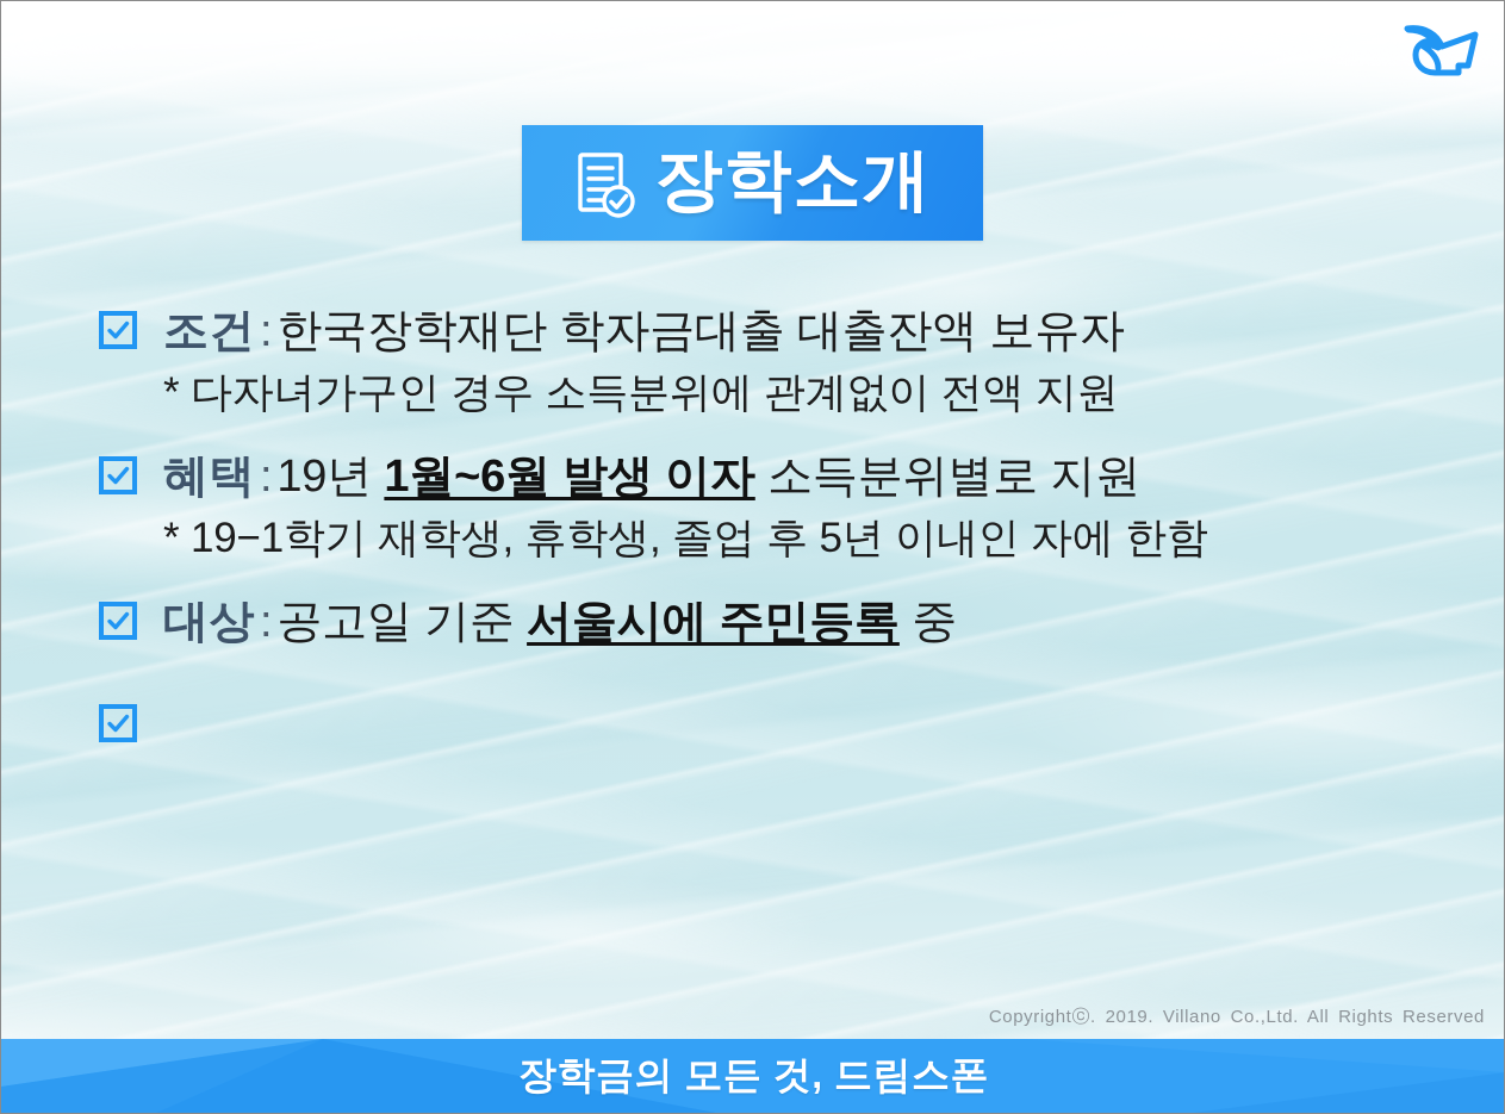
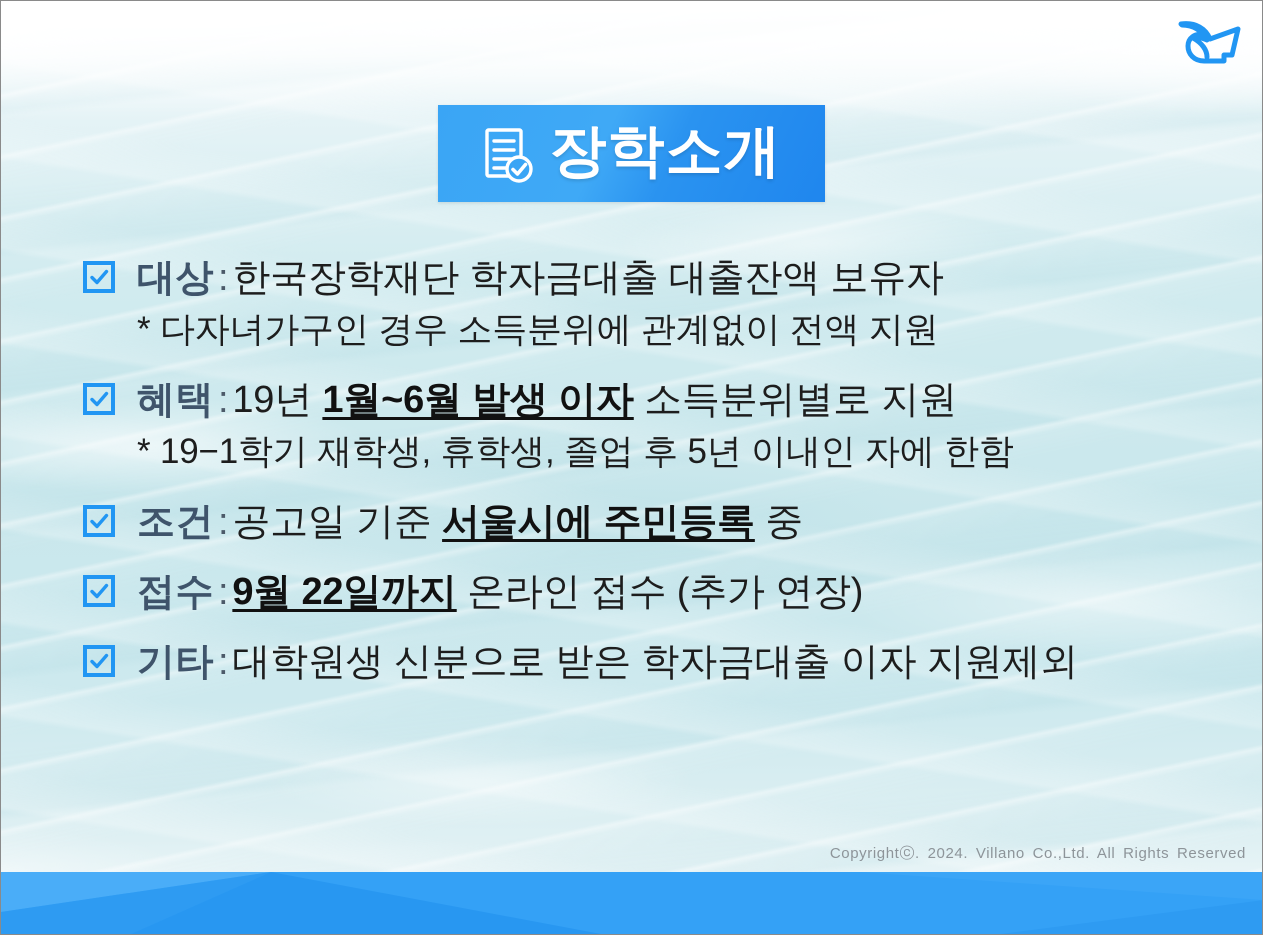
  장학소개
- 조건:한국장학재단 학자금대출 대출잔액 보유자
+ 대상:한국장학재단 학자금대출 대출잔액 보유자
  * 다자녀가구인 경우 소득분위에 관계없이 전액 지원
  혜택:19년 1월~6월 발생 이자 소득분위별로 지원
  * 19−1학기 재학생, 휴학생, 졸업 후 5년 이내인 자에 한함
- 대상:공고일 기준 서울시에 주민등록 중
+ 조건:공고일 기준 서울시에 주민등록 중
+ 접수:9월 22일까지 온라인 접수 (추가 연장)
+ 기타:대학원생 신분으로 받은 학자금대출 이자 지원제외
- Copyrightⓒ. 2019. Villano Co.,Ltd. All Rights Reserved
+ Copyrightⓒ. 2024. Villano Co.,Ltd. All Rights Reserved
- 장학금의 모든 것, 드림스폰
